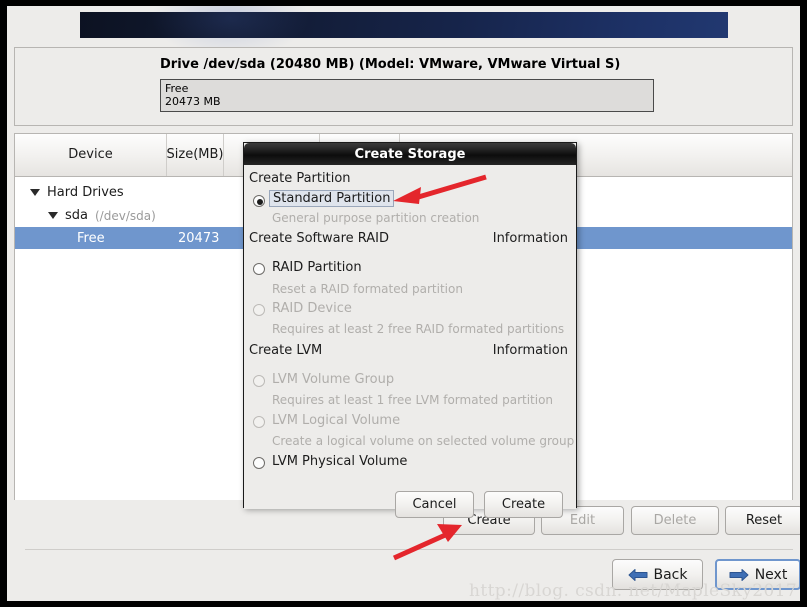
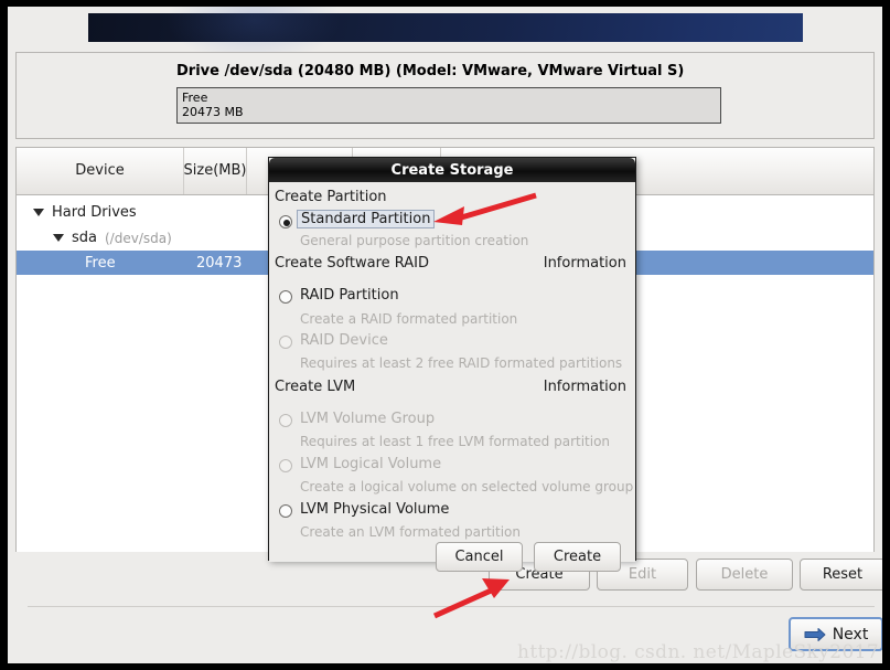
  Drive /dev/sda (20480 MB) (Model: VMware, VMware Virtual S)
  Free
  20473 MB
  Device
  Size
  (MB)
  Hard Drives
  sda
  (/dev/sda)
  Free
  20473
  Create
  Edit
  Delete
  Reset
- Back
  Next
  http://blog. csdn. net/MapleSky2017
  Create Storage
  Create Partition
  Standard Partition
  General purpose partition creation
  Create Software RAID
  Information
  RAID Partition
- Reset a RAID formated partition
+ Create a RAID formated partition
  RAID Device
  Requires at least 2 free RAID formated partitions
  Create LVM
  Information
  LVM Volume Group
  Requires at least 1 free LVM formated partition
  LVM Logical Volume
  Create a logical volume on selected volume group
  LVM Physical Volume
+ Create an LVM formated partition
  Cancel
  Create
